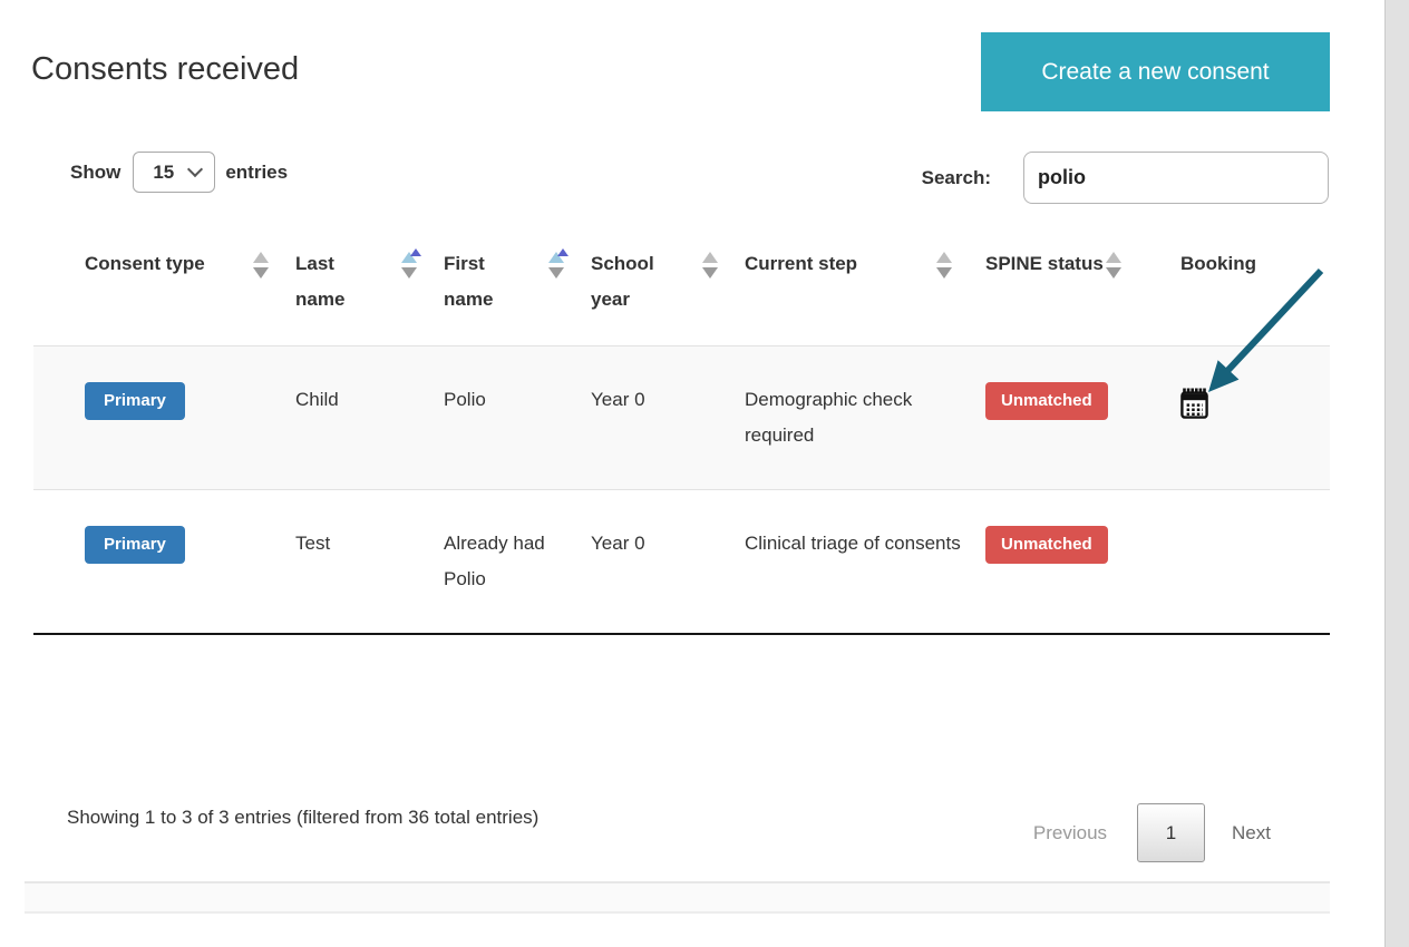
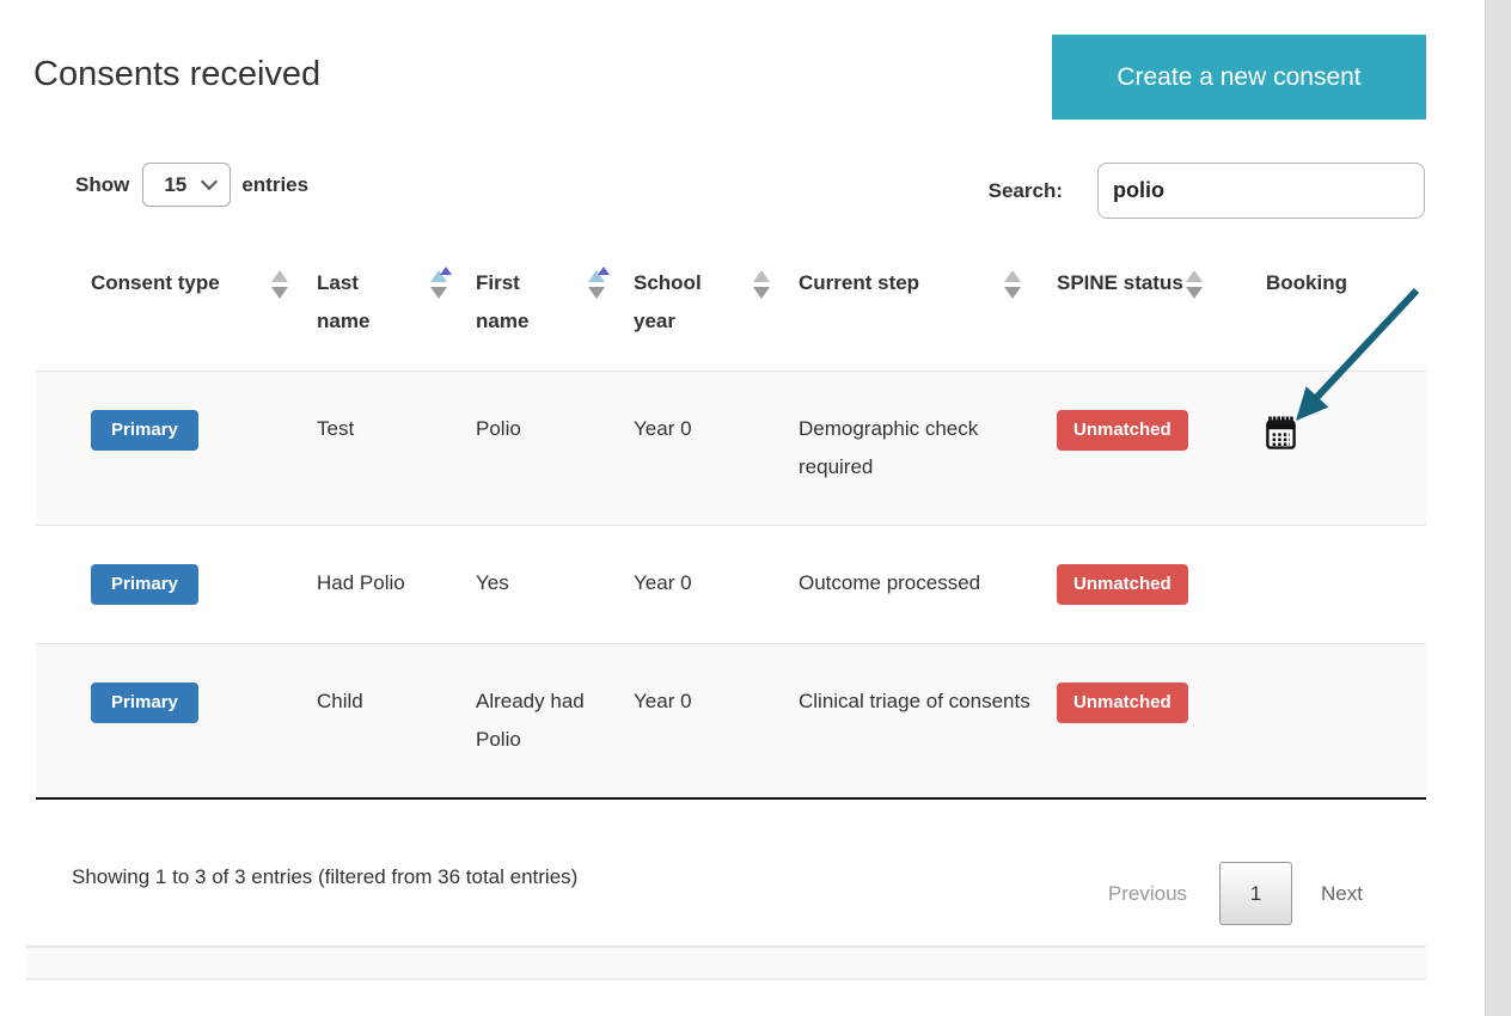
  Consents received
  Create a new consent
  Show
  15
  entries
  Search:
  polio
  Consent type	Last name	First name	School year	Current step	SPINE status	Booking
- Primary	Child	Polio	Year 0	Demographic check required	Unmatched
+ Primary	Test	Polio	Year 0	Demographic check required	Unmatched
+ Primary	Had Polio	Yes	Year 0	Outcome processed	Unmatched
- Primary	Test	Already had Polio	Year 0	Clinical triage of consents	Unmatched
+ Primary	Child	Already had Polio	Year 0	Clinical triage of consents	Unmatched
  Showing 1 to 3 of 3 entries (filtered from 36 total entries)
  Previous
  1
  Next
